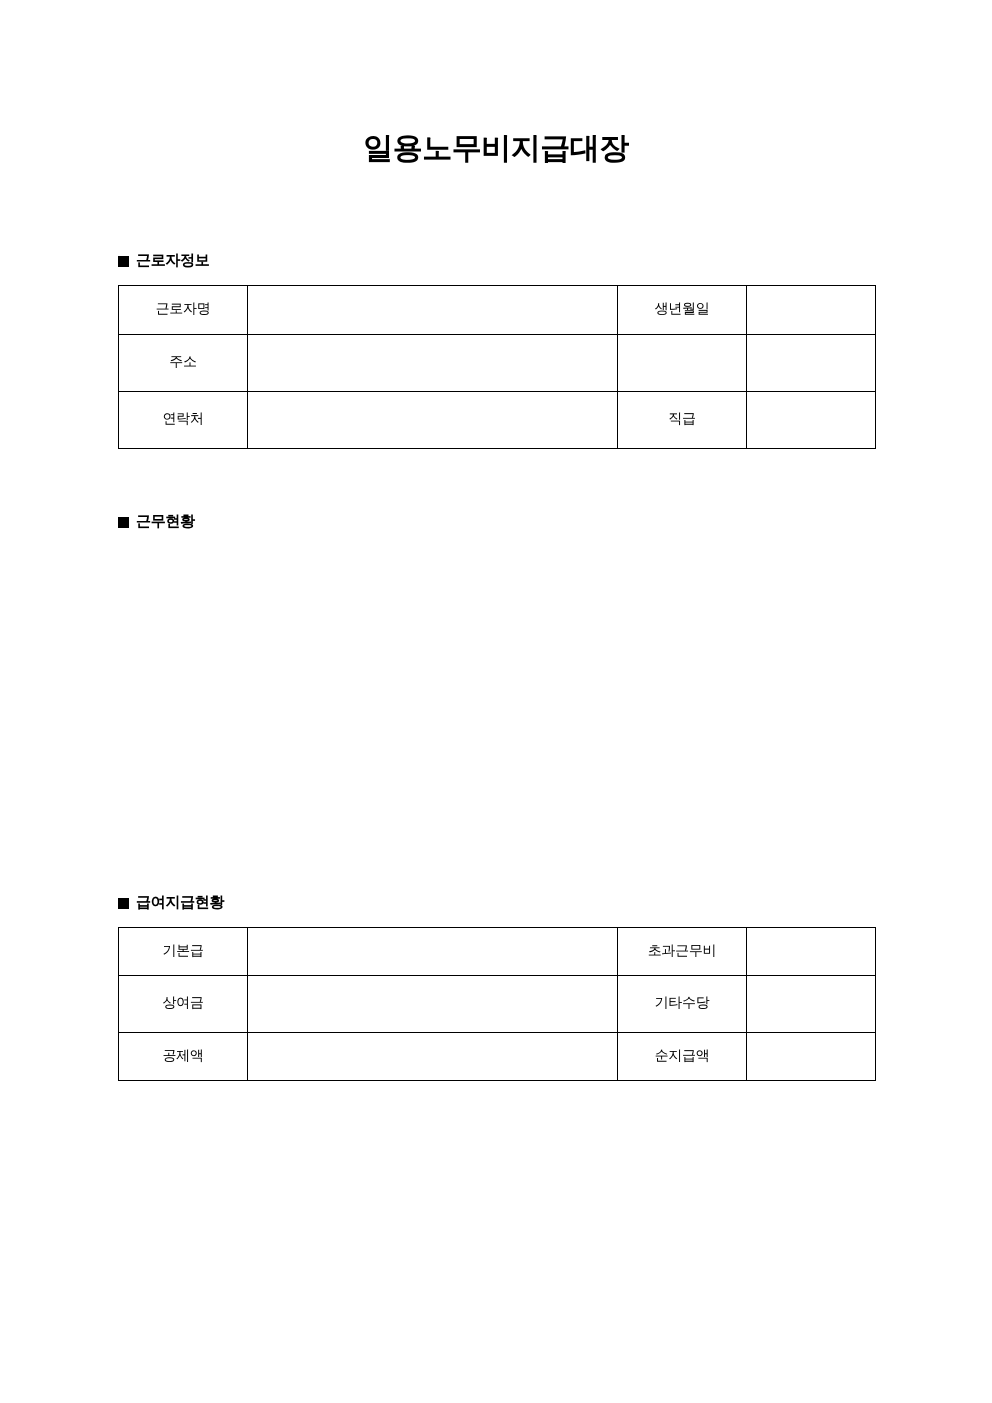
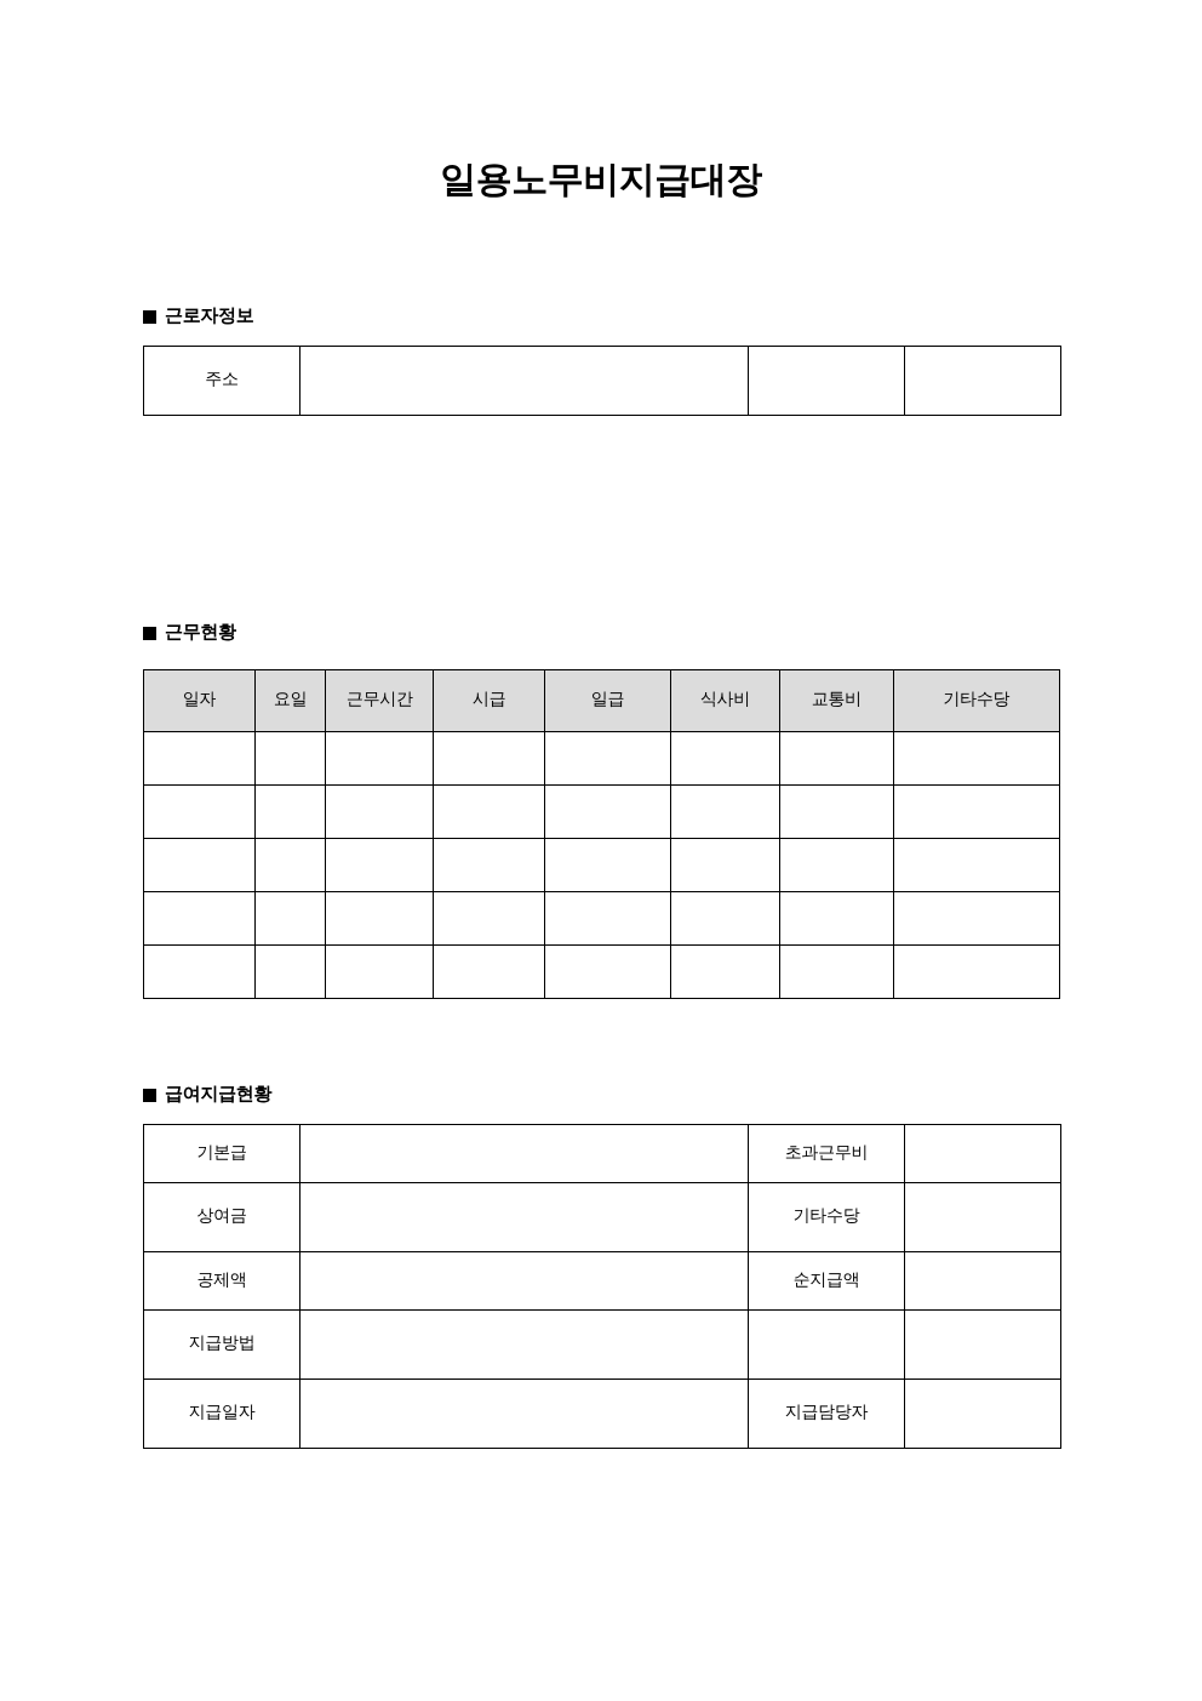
  일용노무비지급대장
  근로자정보
- 근로자명		생년월일
  주소
- 연락처		직급
  근무현황
+ 일자	요일	근무시간	시급	일급	식사비	교통비	기타수당
  급여지급현황
  기본급		초과근무비
  상여금		기타수당
  공제액		순지급액
+ 지급방법
+ 지급일자		지급담당자
